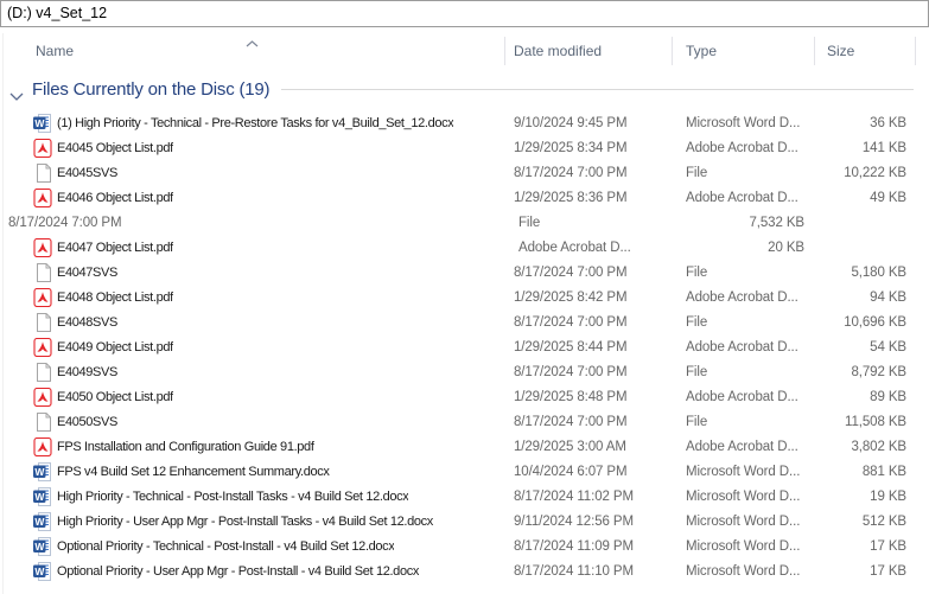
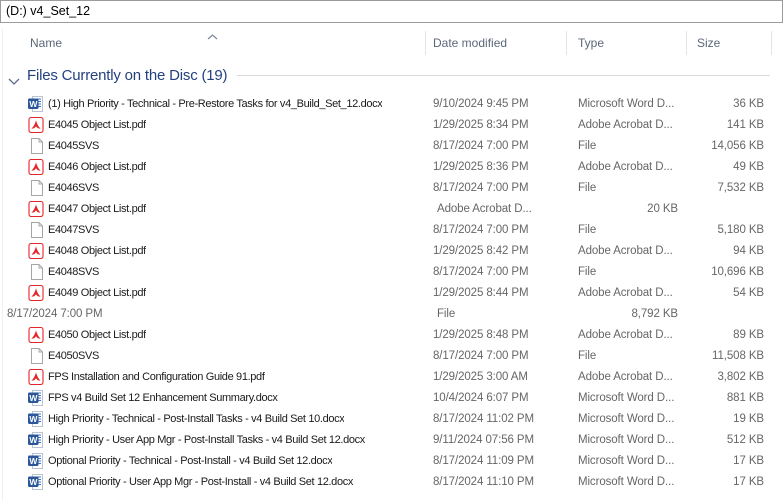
  (D:) v4_Set_12
  Name
  Date modified
  Type
  Size
  Files Currently on the Disc (19)
  W
  (1) High Priority - Technical - Pre-Restore Tasks for v4_Build_Set_12.docx
  9/10/2024 9:45 PM
  Microsoft Word D...
  36 KB
  E4045 Object List.pdf
  1/29/2025 8:34 PM
  Adobe Acrobat D...
  141 KB
  E4045SVS
  8/17/2024 7:00 PM
  File
- 10,222 KB
+ 14,056 KB
  E4046 Object List.pdf
  1/29/2025 8:36 PM
  Adobe Acrobat D...
  49 KB
+ E4046SVS
  8/17/2024 7:00 PM
  File
  7,532 KB
  E4047 Object List.pdf
  Adobe Acrobat D...
  20 KB
  E4047SVS
  8/17/2024 7:00 PM
  File
  5,180 KB
  E4048 Object List.pdf
  1/29/2025 8:42 PM
  Adobe Acrobat D...
  94 KB
  E4048SVS
  8/17/2024 7:00 PM
  File
  10,696 KB
  E4049 Object List.pdf
  1/29/2025 8:44 PM
  Adobe Acrobat D...
  54 KB
- E4049SVS
  8/17/2024 7:00 PM
  File
  8,792 KB
  E4050 Object List.pdf
  1/29/2025 8:48 PM
  Adobe Acrobat D...
  89 KB
  E4050SVS
  8/17/2024 7:00 PM
  File
  11,508 KB
  FPS Installation and Configuration Guide 91.pdf
  1/29/2025 3:00 AM
  Adobe Acrobat D...
  3,802 KB
  W
  FPS v4 Build Set 12 Enhancement Summary.docx
  10/4/2024 6:07 PM
  Microsoft Word D...
  881 KB
  W
- High Priority - Technical - Post-Install Tasks - v4 Build Set 12.docx
+ High Priority - Technical - Post-Install Tasks - v4 Build Set 10.docx
  8/17/2024 11:02 PM
  Microsoft Word D...
  19 KB
  W
  High Priority - User App Mgr - Post-Install Tasks - v4 Build Set 12.docx
- 9/11/2024 12:56 PM
+ 9/11/2024 07:56 PM
  Microsoft Word D...
  512 KB
  W
  Optional Priority - Technical - Post-Install - v4 Build Set 12.docx
  8/17/2024 11:09 PM
  Microsoft Word D...
  17 KB
  W
  Optional Priority - User App Mgr - Post-Install - v4 Build Set 12.docx
  8/17/2024 11:10 PM
  Microsoft Word D...
  17 KB
